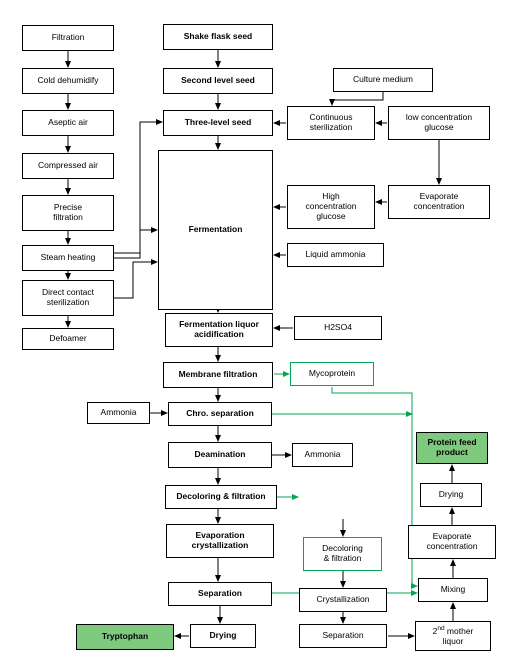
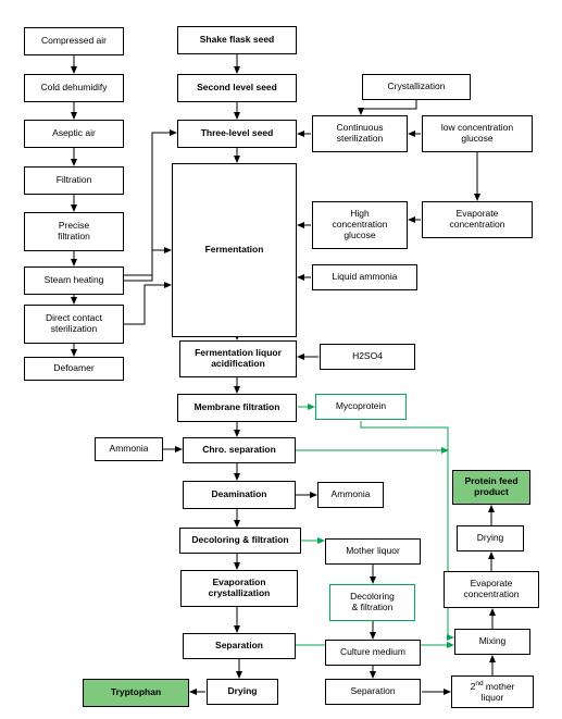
- Filtration
+ Compressed air
  Cold dehumidify
  Aseptic air
- Compressed air
+ Filtration
  Precise
  filtration
  Steam heating
  Direct contact
  sterilization
  Defoamer
  Shake flask seed
  Second level seed
  Three-level seed
  Fermentation
- Culture medium
+ Crystallization
  Continuous
  sterilization
  low concentration
  glucose
  High
  concentration
  glucose
  Evaporate
  concentration
  Liquid ammonia
  Fermentation liquor
  acidification
  H2SO4
  Membrane filtration
  Mycoprotein
  Ammonia
  Chro. separation
  Deamination
  Ammonia
  Decoloring & filtration
  Evaporation
  crystallization
  Separation
  Drying
  Tryptophan
+ Mother liquor
  Decoloring
  & filtration
- Crystallization
+ Culture medium
  Separation
  2 mother
  liquor
  Mixing
  Evaporate
  concentration
  Drying
  Protein feed
  product
